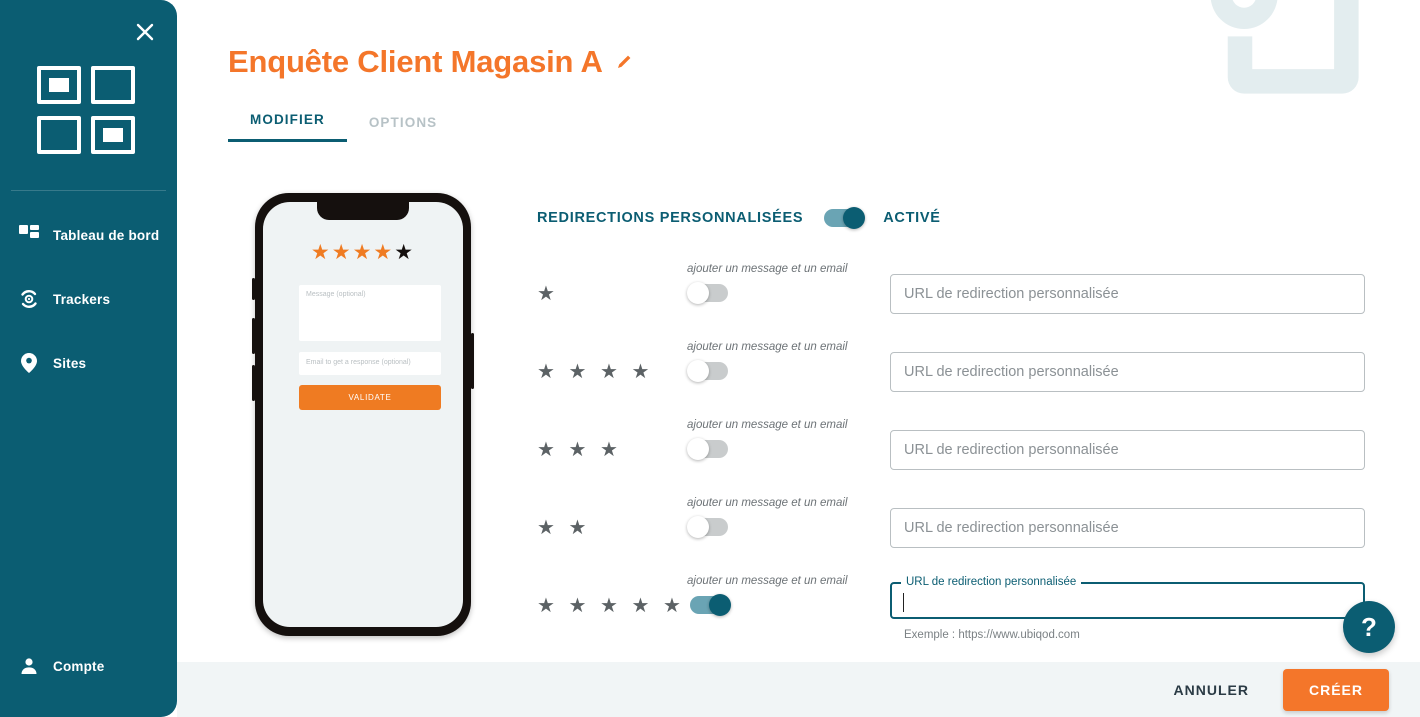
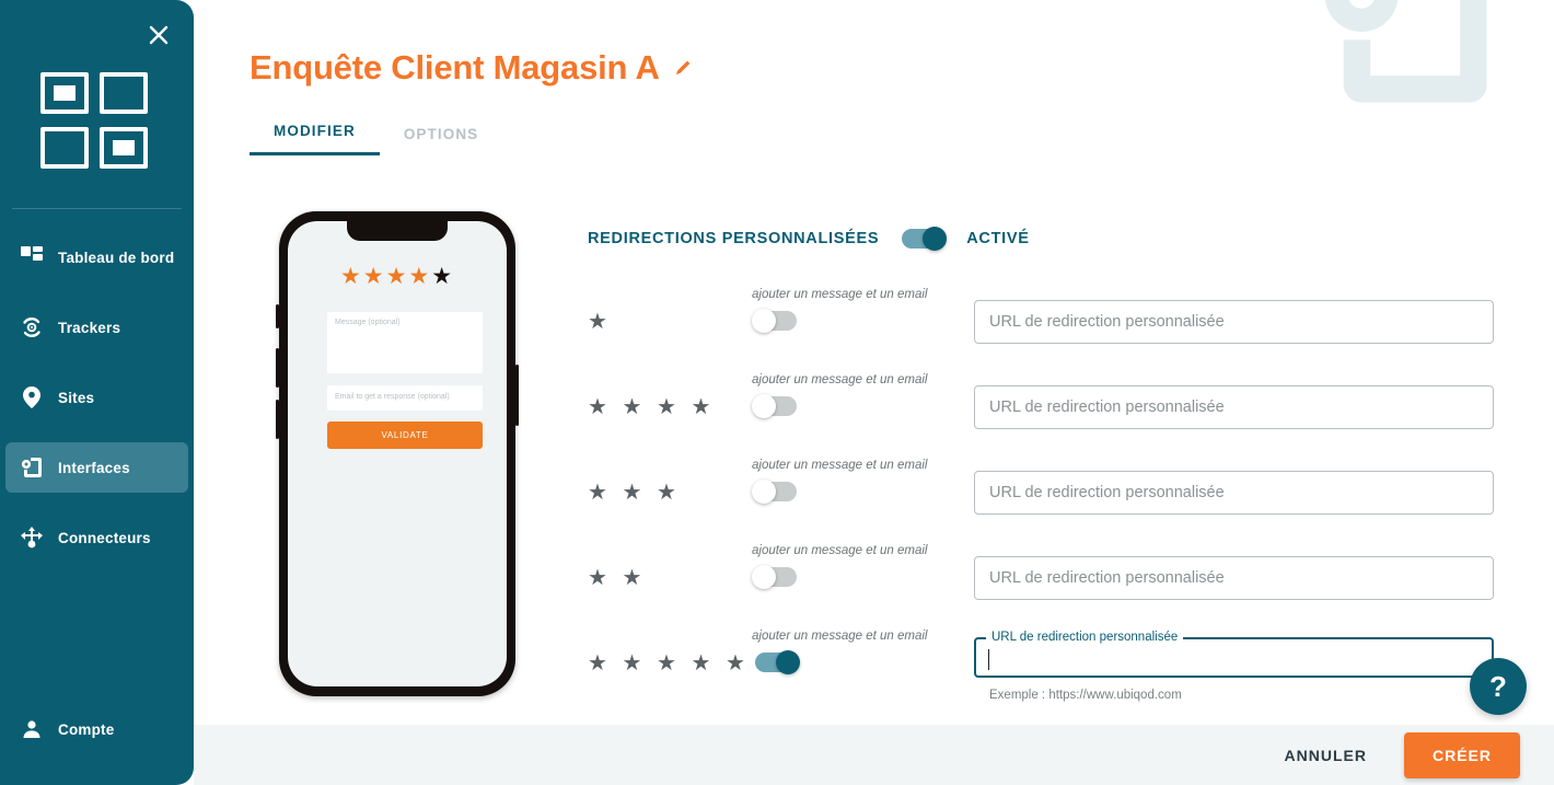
  Tableau de bord
  Trackers
  Sites
+ Interfaces
+ Connecteurs
  Compte
  Enquête Client Magasin A
  MODIFIER
  OPTIONS
  ★★★★★
  VALIDATE
  REDIRECTIONS PERSONNALISÉES
  ACTIVÉ
  ★
  ajouter un message et un email
  URL de redirection personnalisée
  ★ ★ ★ ★
  ajouter un message et un email
  URL de redirection personnalisée
  ★ ★ ★
  ajouter un message et un email
  URL de redirection personnalisée
  ★ ★
  ajouter un message et un email
  URL de redirection personnalisée
  ★ ★ ★ ★ ★
  ajouter un message et un email
  URL de redirection personnalisée
  Exemple : https://www.ubiqod.com
  ?
  ANNULER
  CRÉER
